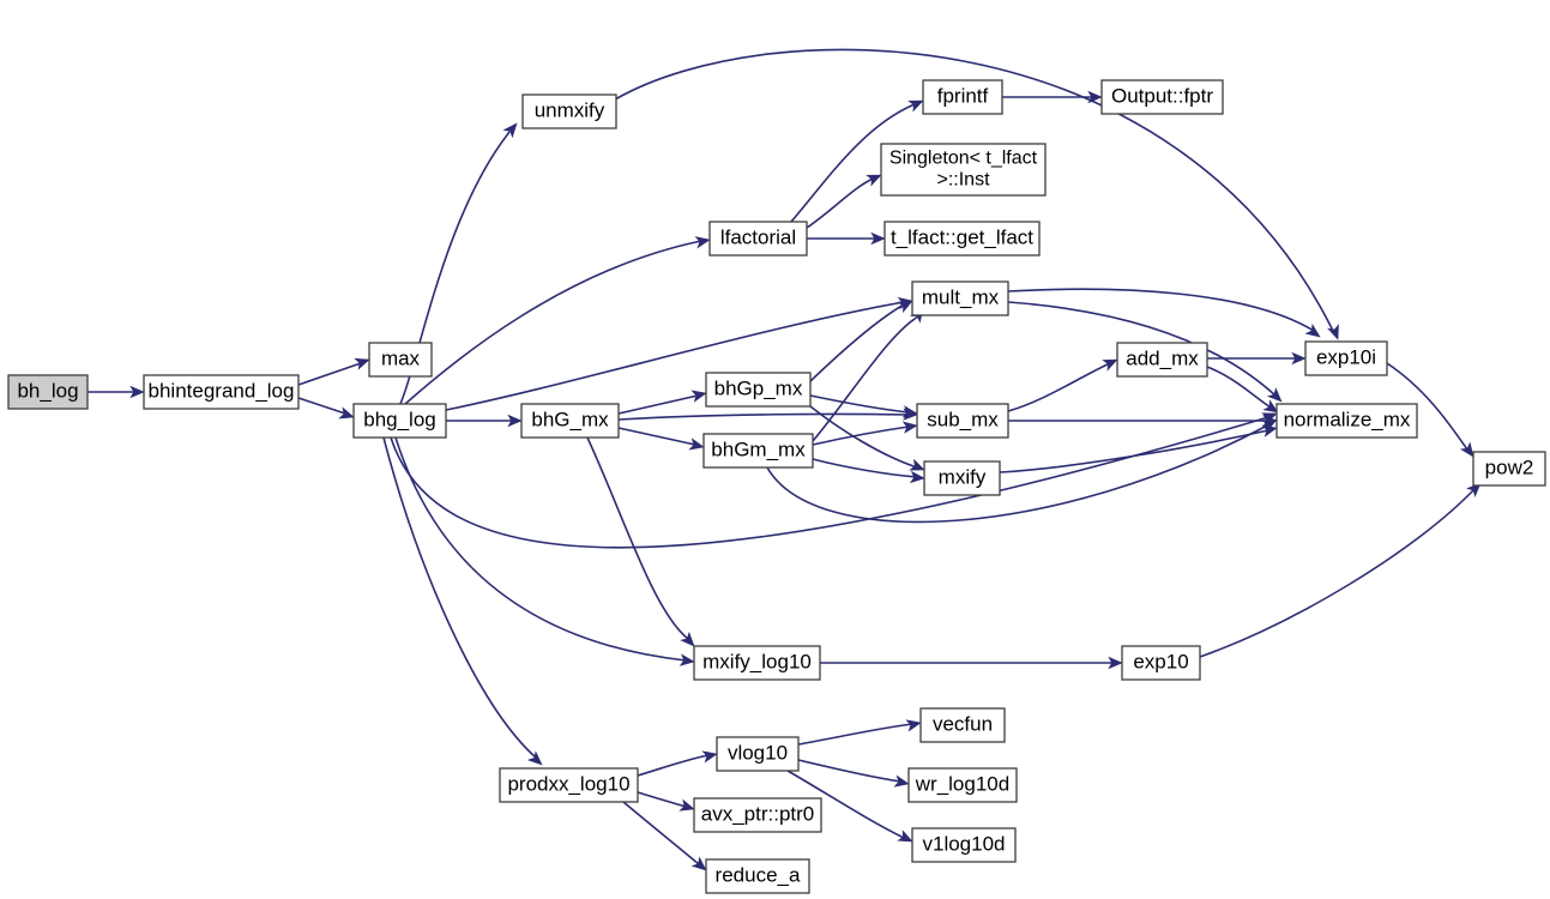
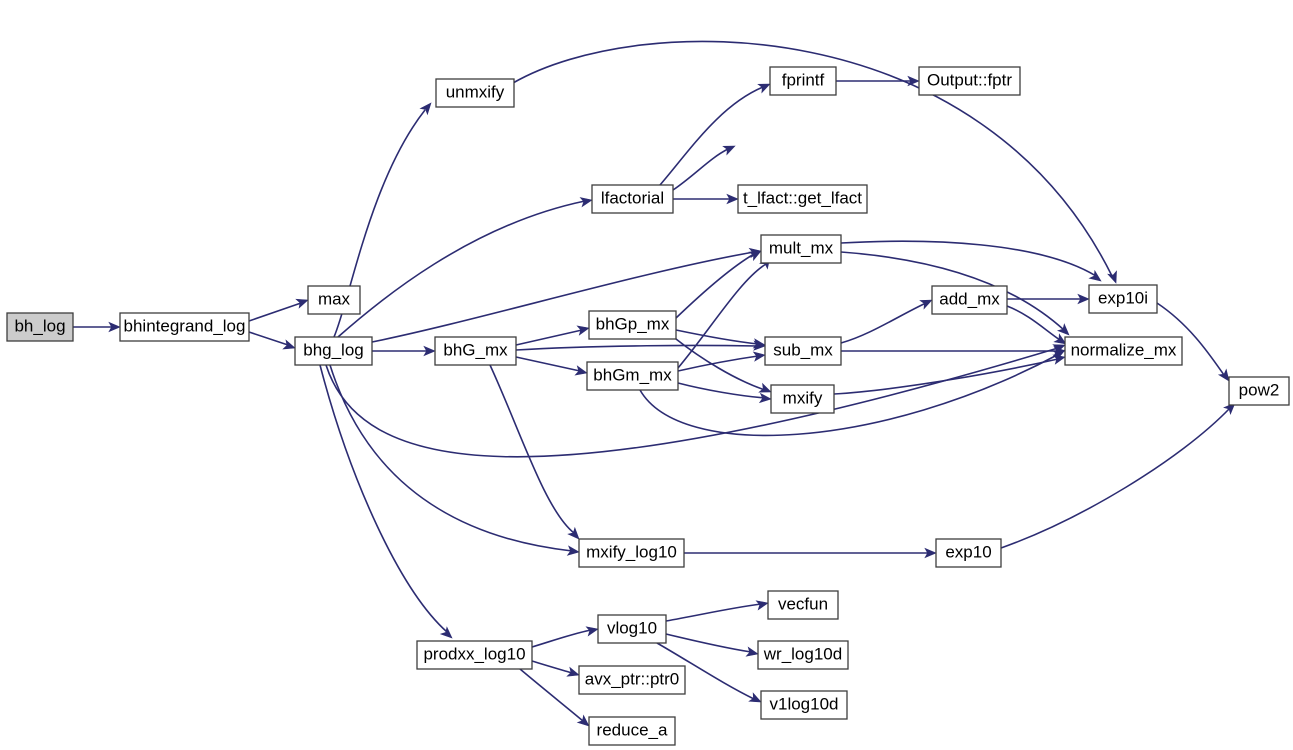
  bh_log
  bhintegrand_log
  max
  bhg_log
  unmxify
  bhG_mx
  lfactorial
  fprintf
  Output::fptr
- Singleton< t_lfact >::Inst
  t_lfact::get_lfact
  mult_mx
  bhGp_mx
  bhGm_mx
  sub_mx
  mxify
  add_mx
  exp10i
  normalize_mx
  pow2
  mxify_log10
  exp10
  vecfun
  vlog10
  wr_log10d
  prodxx_log10
  avx_ptr::ptr0
  v1log10d
  reduce_a
